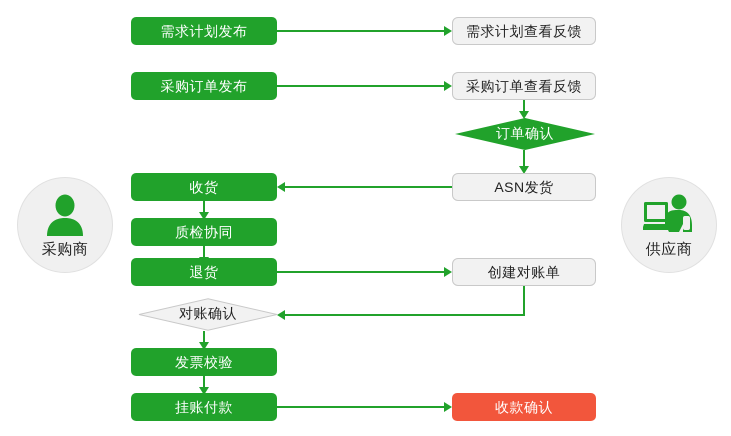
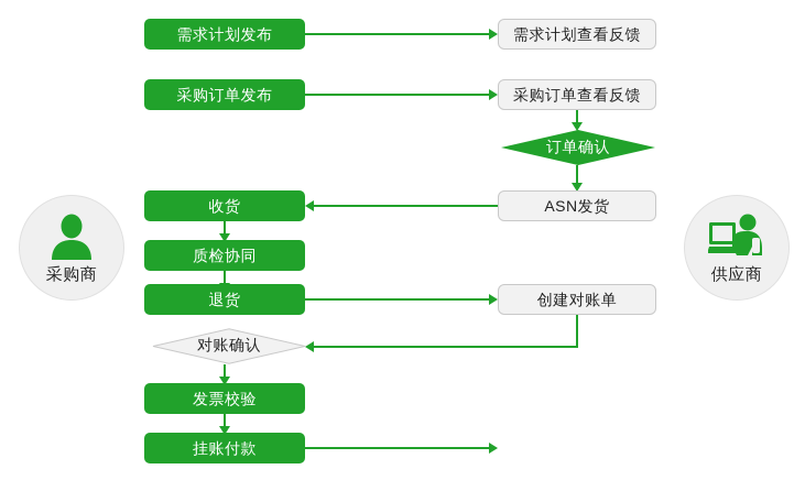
  采购商
  供应商
  需求计划发布
  需求计划查看反馈
  采购订单发布
  采购订单查看反馈
  订单确认
  ASN发货
  收货
  质检协同
  退货
  创建对账单
  对账确认
  发票校验
  挂账付款
- 收款确认
